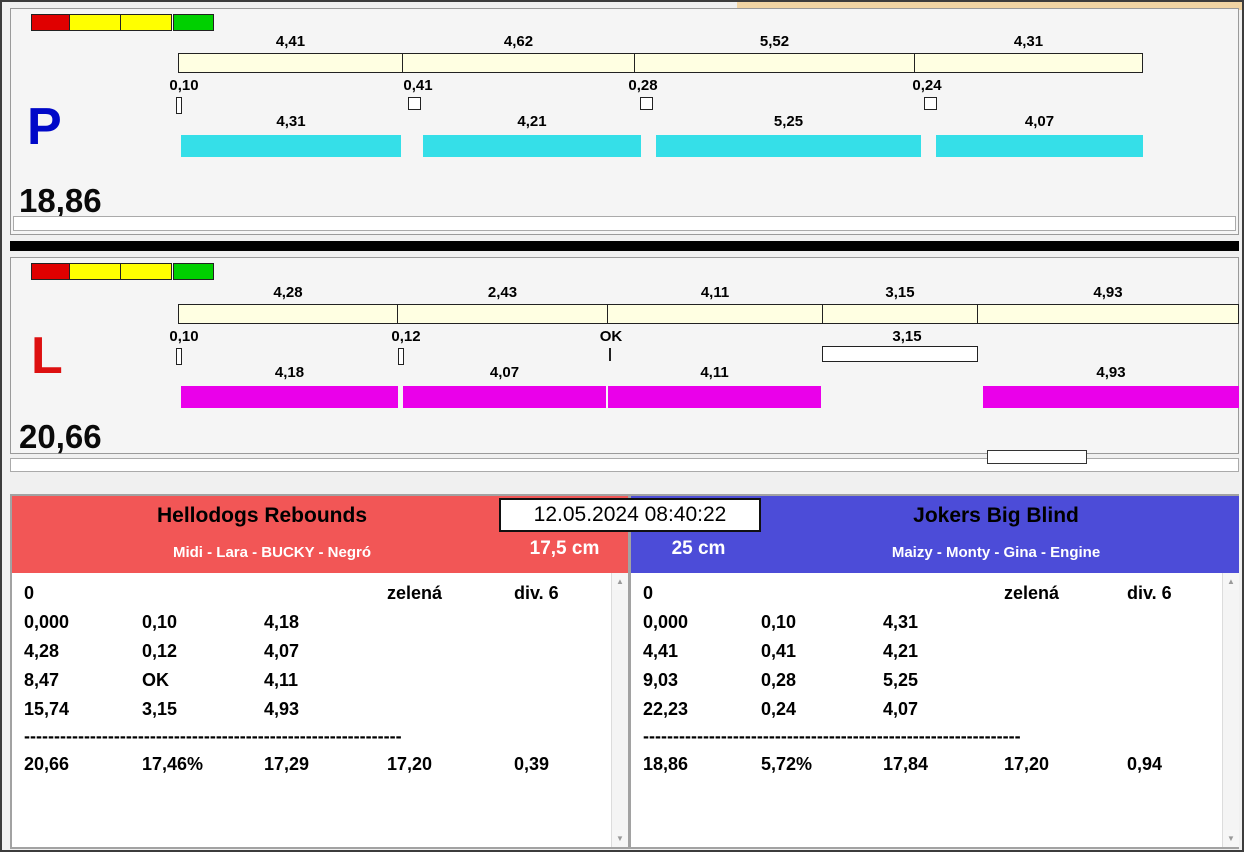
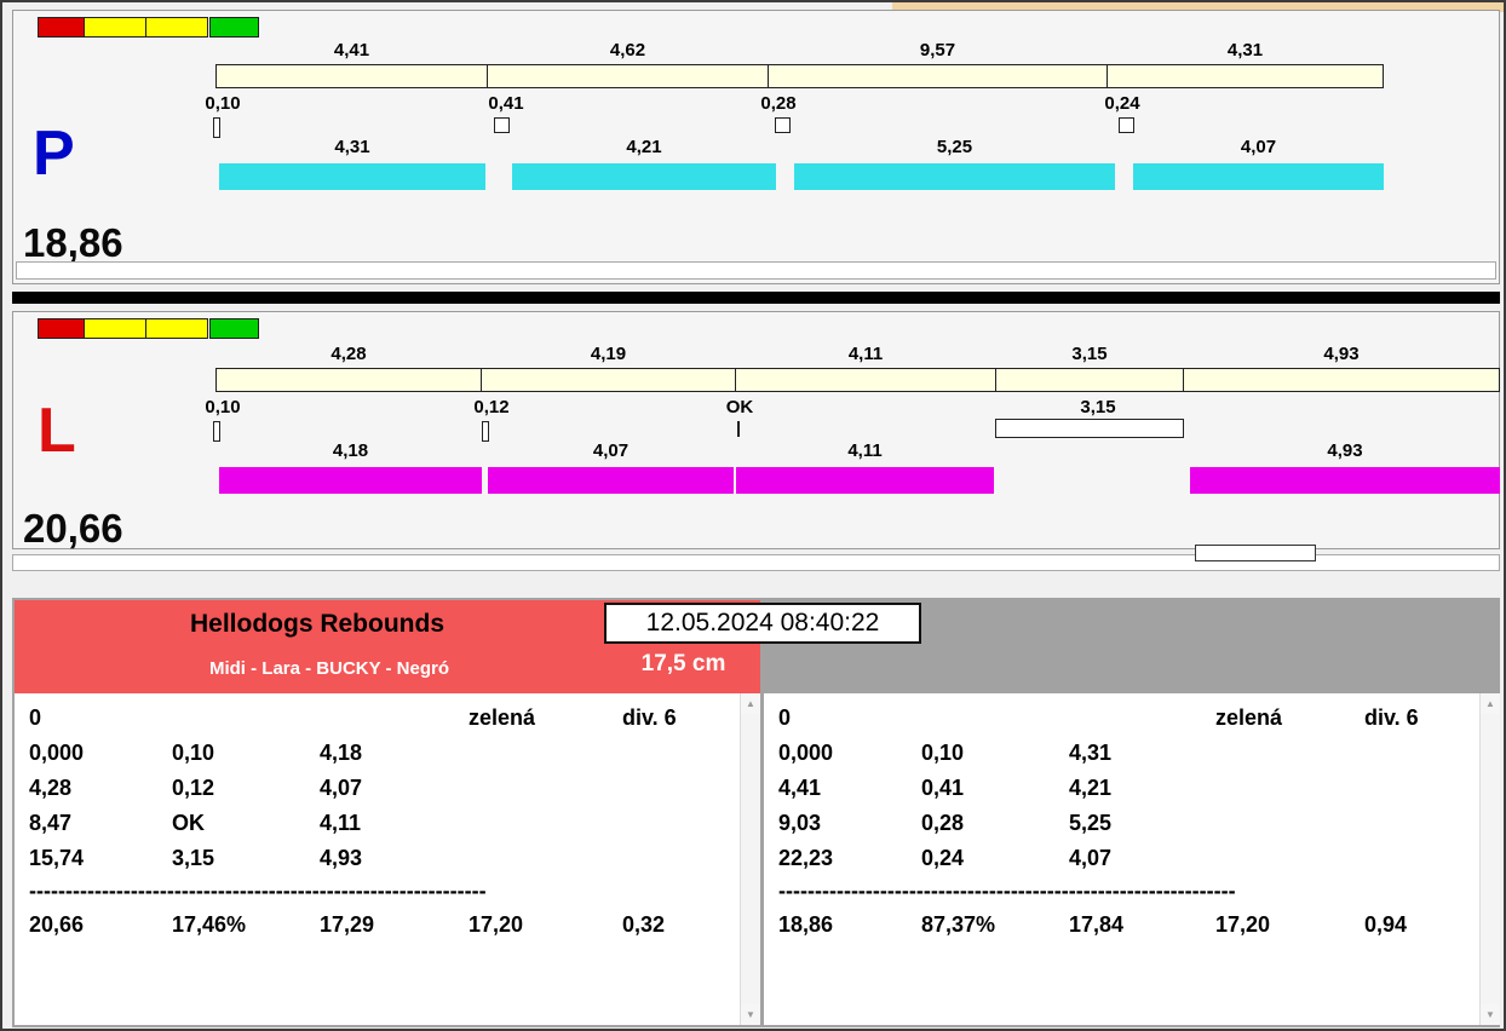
  4,41
  4,62
- 5,52
+ 9,57
  4,31
  0,10
  0,41
  0,28
  0,24
  4,31
  4,21
  5,25
  4,07
  P
  18,86
  4,28
- 2,43
+ 4,19
  4,11
  3,15
  4,93
  0,10
  0,12
  OK
  3,15
  4,18
  4,07
  4,11
  4,93
  L
  20,66
  Hellodogs Rebounds
  Midi - Lara - BUCKY - Negró
  17,5 cm
- Jokers Big Blind
- Maizy - Monty - Gina - Engine
- 25 cm
  12.05.2024 08:40:22
  0
  zelená
  div. 6
  0,000
  0,10
  4,18
  4,28
  0,12
  4,07
  8,47
  OK
  4,11
  15,74
  3,15
  4,93
  ---------------------------------------------------------------
  20,66
  17,46%
  17,29
  17,20
- 0,39
+ 0,32
  ▲
  ▼
  0
  zelená
  div. 6
  0,000
  0,10
  4,31
  4,41
  0,41
  4,21
  9,03
  0,28
  5,25
  22,23
  0,24
  4,07
  ---------------------------------------------------------------
  18,86
- 5,72%
+ 87,37%
  17,84
  17,20
  0,94
  ▲
  ▼
